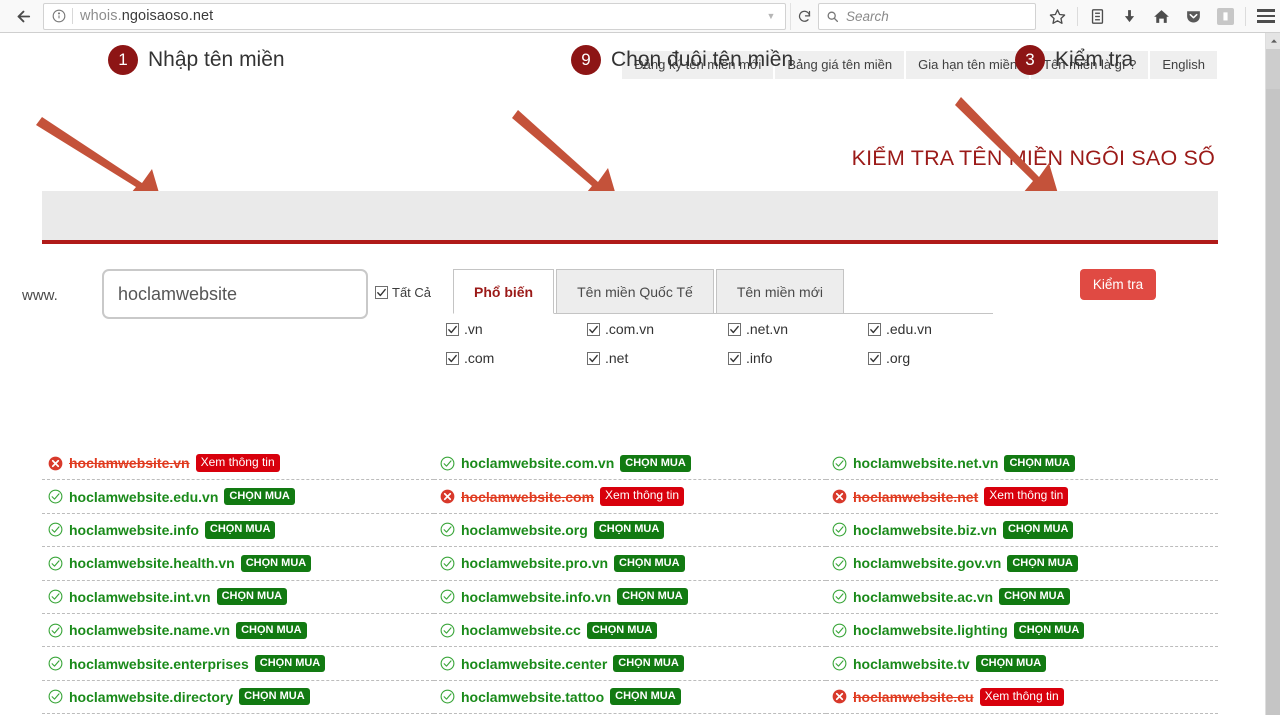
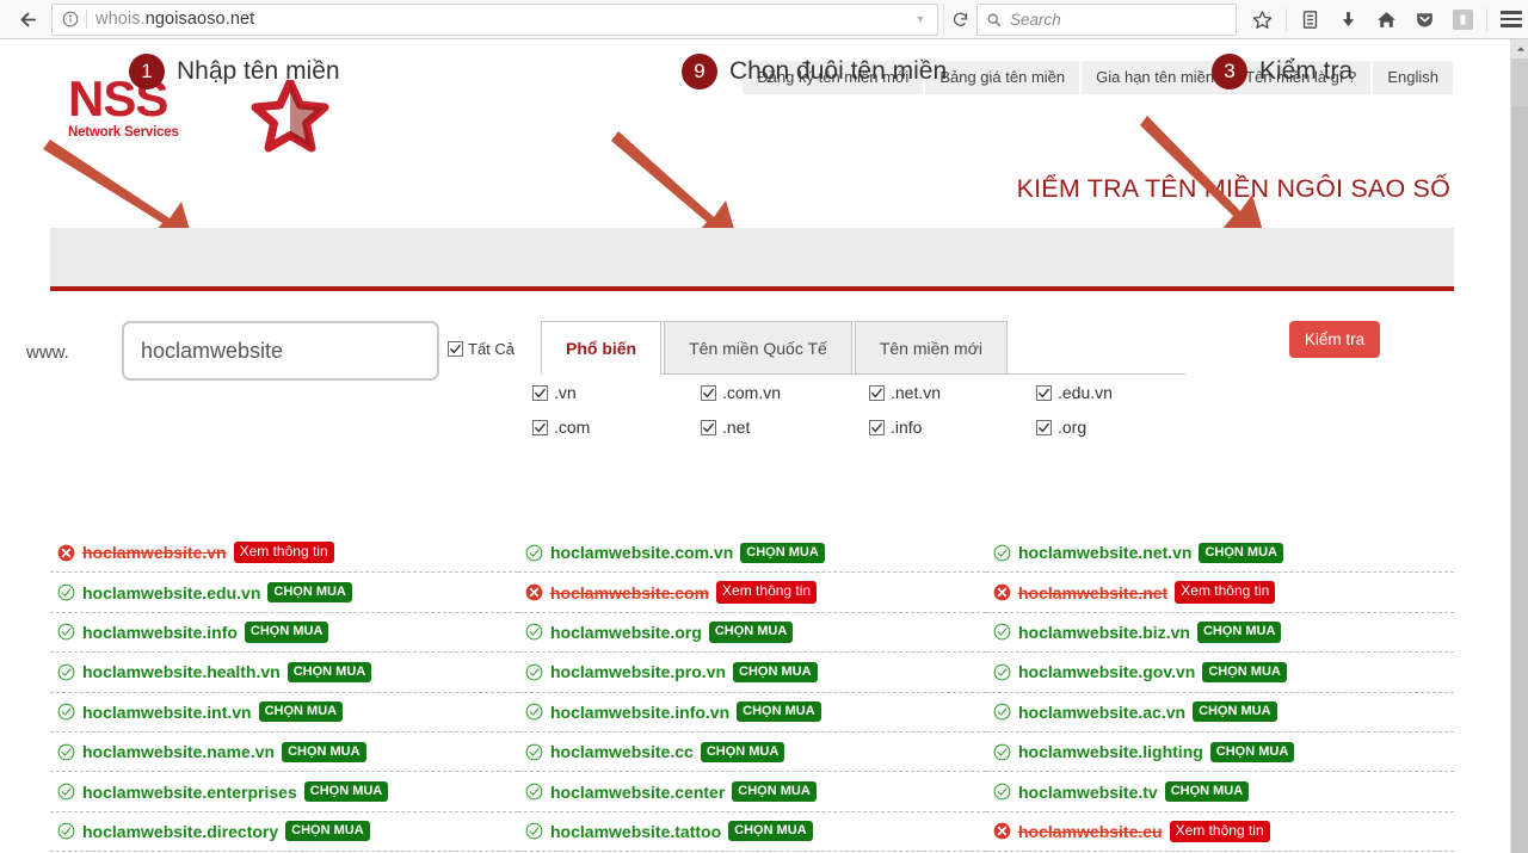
  whois.ngoisaoso.net
  ▼
  Search
  ▮
+ NSS
+ Network Services
  Đăng ký tên miền mới
  Bảng giá tên miền
  Gia hạn tên miền
  Tên miền là gì ?
  English
  KIỂM TRA TÊNIỀN NGÔI SAO SỐ
  1
  Nhập tên miền
  9
  Chọn đuôi tên miền
  3
  Kiểm tra
  www.
  hoclamwebsite
  Tất Cả
  Phổ biến
  Tên miền Quốc Tế
  Tên miền mới
  .vn
  .com.vn
  .net.vn
  .edu.vn
  .com
  .net
  .info
  .org
  Kiểm tra
  hoclamwebsite.vn
  Xem thông tin
  hoclamwebsite.edu.vn
  CHỌN MUA
  hoclamwebsite.info
  CHỌN MUA
  hoclamwebsite.health.vn
  CHỌN MUA
  hoclamwebsite.int.vn
  CHỌN MUA
  hoclamwebsite.name.vn
  CHỌN MUA
  hoclamwebsite.enterprises
  CHỌN MUA
  hoclamwebsite.directory
  CHỌN MUA
  hoclamwebsite.com.vn
  CHỌN MUA
  hoclamwebsite.com
  Xem thông tin
  hoclamwebsite.org
  CHỌN MUA
  hoclamwebsite.pro.vn
  CHỌN MUA
  hoclamwebsite.info.vn
  CHỌN MUA
  hoclamwebsite.cc
  CHỌN MUA
  hoclamwebsite.center
  CHỌN MUA
  hoclamwebsite.tattoo
  CHỌN MUA
  hoclamwebsite.net.vn
  CHỌN MUA
  hoclamwebsite.net
  Xem thông tin
  hoclamwebsite.biz.vn
  CHỌN MUA
  hoclamwebsite.gov.vn
  CHỌN MUA
  hoclamwebsite.ac.vn
  CHỌN MUA
  hoclamwebsite.lighting
  CHỌN MUA
  hoclamwebsite.tv
  CHỌN MUA
  hoclamwebsite.eu
  Xem thông tin
